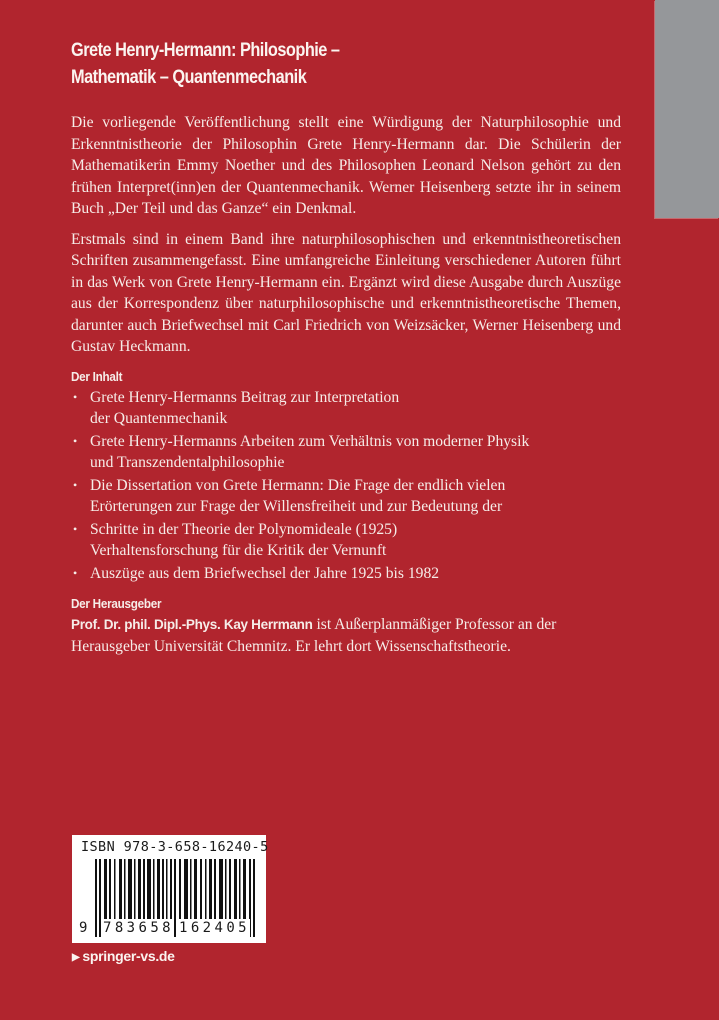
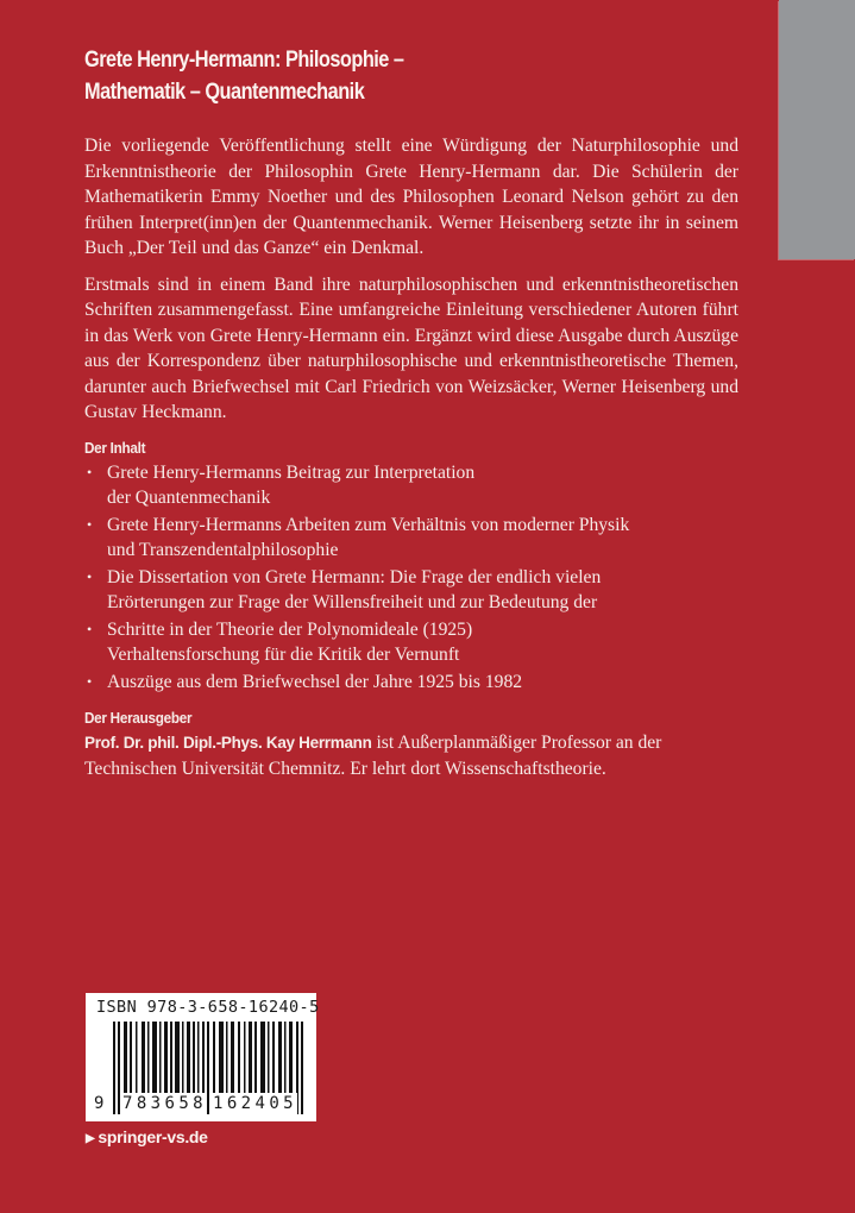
  Grete Henry-Hermann: Philosophie –
  Mathematik – Quantenmechanik
  Die vorliegende Veröffentlichung stellt eine Würdigung der Naturphilosophie und Erkenntnistheorie der Philosophin Grete Henry-Hermann dar. Die Schülerin der Mathematikerin Emmy Noether und des Philosophen Leonard Nelson gehört zu den frühen Interpret(inn)en der Quantenmechanik. Werner Heisenberg setzte ihr in seinem Buch „Der Teil und das Ganze“ ein Denkmal.
  Erstmals sind in einem Band ihre naturphilosophischen und erkenntnistheoretischen Schriften zusammengefasst. Eine umfangreiche Einleitung verschiedener Autoren führt in das Werk von Grete Henry-Hermann ein. Ergänzt wird diese Ausgabe durch Auszüge aus der Korrespondenz über naturphilosophische und erkenntnistheoretische Themen, darunter auch Briefwechsel mit Carl Friedrich von Weizsäcker, Werner Heisenberg und Gustav Heckmann.
  Der Inhalt
  •
  Grete Henry-Hermanns Beitrag zur Interpretation
  der Quantenmechanik
  •
  Grete Henry-Hermanns Arbeiten zum Verhältnis von moderner Physik
  und Transzendentalphilosophie
  •
  Die Dissertation von Grete Hermann: Die Frage der endlich vielen
  Erörterungen zur Frage der Willensfreiheit und zur Bedeutung der
  •
  Schritte in der Theorie der Polynomideale (1925)
  Verhaltensforschung für die Kritik der Vernunft
  •
  Auszüge aus dem Briefwechsel der Jahre 1925 bis 1982
  Der Herausgeber
  Prof. Dr. phil. Dipl.-Phys. Kay Herrmann ist Außerplanmäßiger Professor an der
- Herausgeber Universität Chemnitz. Er lehrt dort Wissenschaftstheorie.
+ Technischen Universität Chemnitz. Er lehrt dort Wissenschaftstheorie.
  ISBN 978-3-658-16240-5
  9
  783658
  162405
  ▶ springer-vs.de
